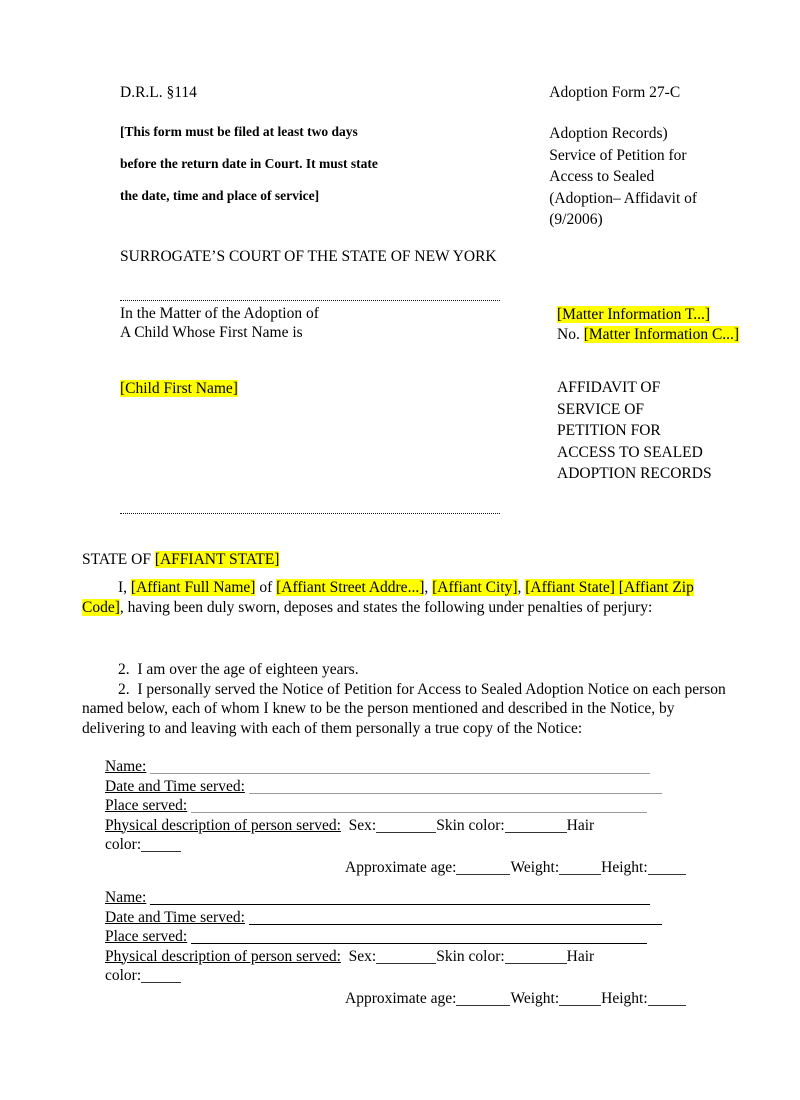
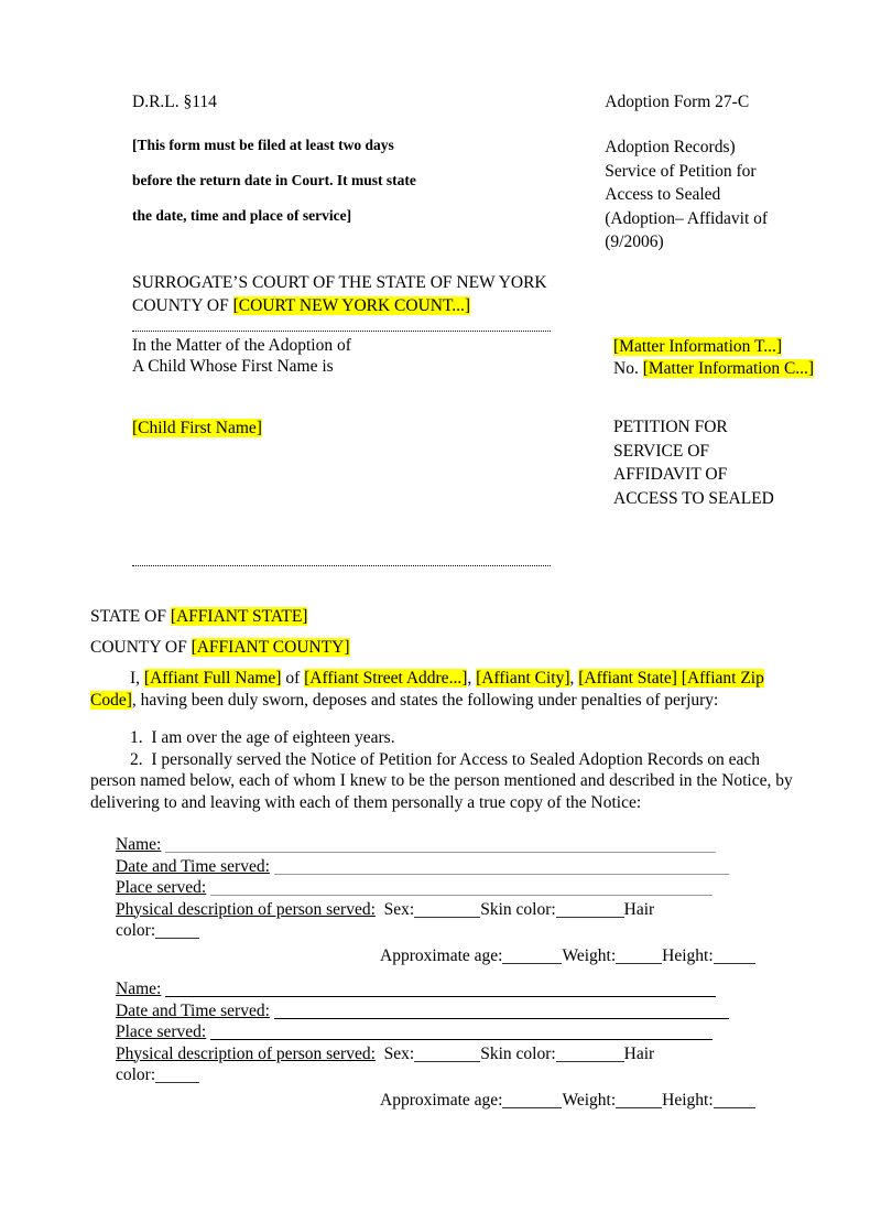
  D.R.L. §114
  [This form must be filed at least two days
  before the return date in Court. It must state
  the date, time and place of service]
  Adoption Form 27-C
  Adoption Records)
  Service of Petition for
  Access to Sealed
  (Adoption– Affidavit of
  (9/2006)
  SURROGATE’S COURT OF THE STATE OF NEW YORK
+ COUNTY OF [COURT NEW YORK COUNT...]
  In the Matter of the Adoption of
  A Child Whose First Name is
  [Child First Name]
  [Matter Information T...]
  No. [Matter Information C...]
- AFFIDAVIT OF
+ PETITION FOR
  SERVICE OF
- PETITION FOR
+ AFFIDAVIT OF
  ACCESS TO SEALED
- ADOPTION RECORDS
  STATE OF [AFFIANT STATE]
+ COUNTY OF [AFFIANT COUNTY]
  I, [Affiant Full Name] of [Affiant Street Addre...], [Affiant City], [Affiant State] [Affiant Zip Code], having been duly sworn, deposes and states the following under penalties of perjury:
- 2. I am over the age of eighteen years.
+ 1. I am over the age of eighteen years.
- 2. I personally served the Notice of Petition for Access to Sealed Adoption Notice on each person named below, each of whom I knew to be the person mentioned and described in the Notice, by delivering to and leaving with each of them personally a true copy of the Notice:
+ 2. I personally served the Notice of Petition for Access to Sealed Adoption Records on each person named below, each of whom I knew to be the person mentioned and described in the Notice, by delivering to and leaving with each of them personally a true copy of the Notice:
  Name:
  Date and Time served:
  Place served:
  Physical description of person served: Sex: Skin color: Hair
  color:
  Approximate age: Weight: Height:
  Name:
  Date and Time served:
  Place served:
  Physical description of person served: Sex: Skin color: Hair
  color:
  Approximate age: Weight: Height:
